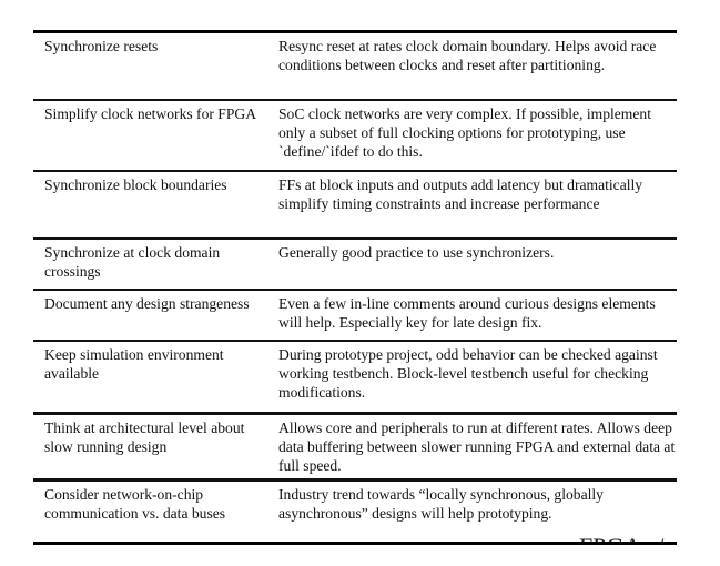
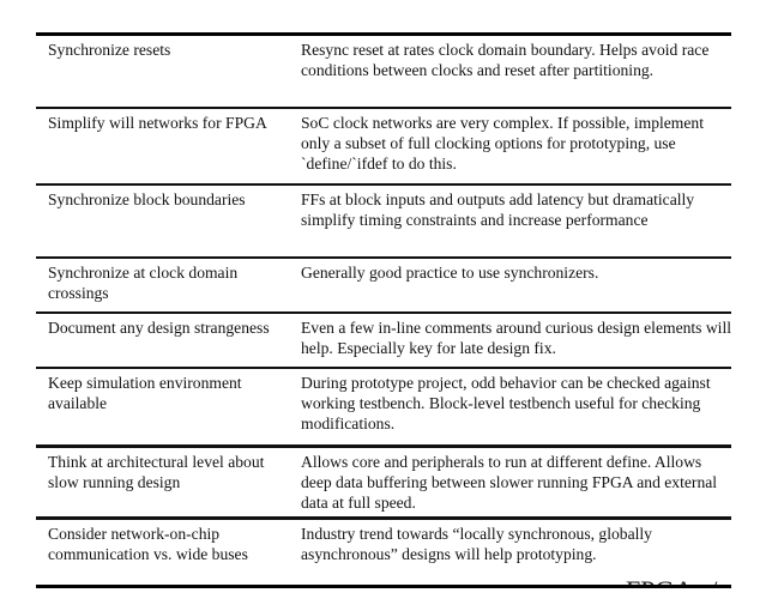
  Synchronize resets
  Resync reset at rates clock domain boundary. Helps avoid race conditions between clocks and reset after partitioning.
- Simplify clock networks for FPGA
+ Simplify will networks for FPGA
  SoC clock networks are very complex. If possible, implement only a subset of full clocking options for prototyping, use `define/`ifdef to do this.
  Synchronize block boundaries
  FFs at block inputs and outputs add latency but dramatically simplify timing constraints and increase performance
  Synchronize at clock domain crossings
  Generally good practice to use synchronizers.
  Document any design strangeness
- Even a few in-line comments around curious designs elements will help. Especially key for late design fix.
+ Even a few in-line comments around curious design elements will help. Especially key for late design fix.
  Keep simulation environment available
  During prototype project, odd behavior can be checked against working testbench. Block-level testbench useful for checking modifications.
  Think at architectural level about slow running design
- Allows core and peripherals to run at different rates. Allows deep data buffering between slower running FPGA and external data at full speed.
+ Allows core and peripherals to run at different define. Allows deep data buffering between slower running FPGA and external data at full speed.
- Consider network-on-chip communication vs. data buses
+ Consider network-on-chip communication vs. wide buses
  Industry trend towards “locally synchronous, globally asynchronous” designs will help prototyping.
